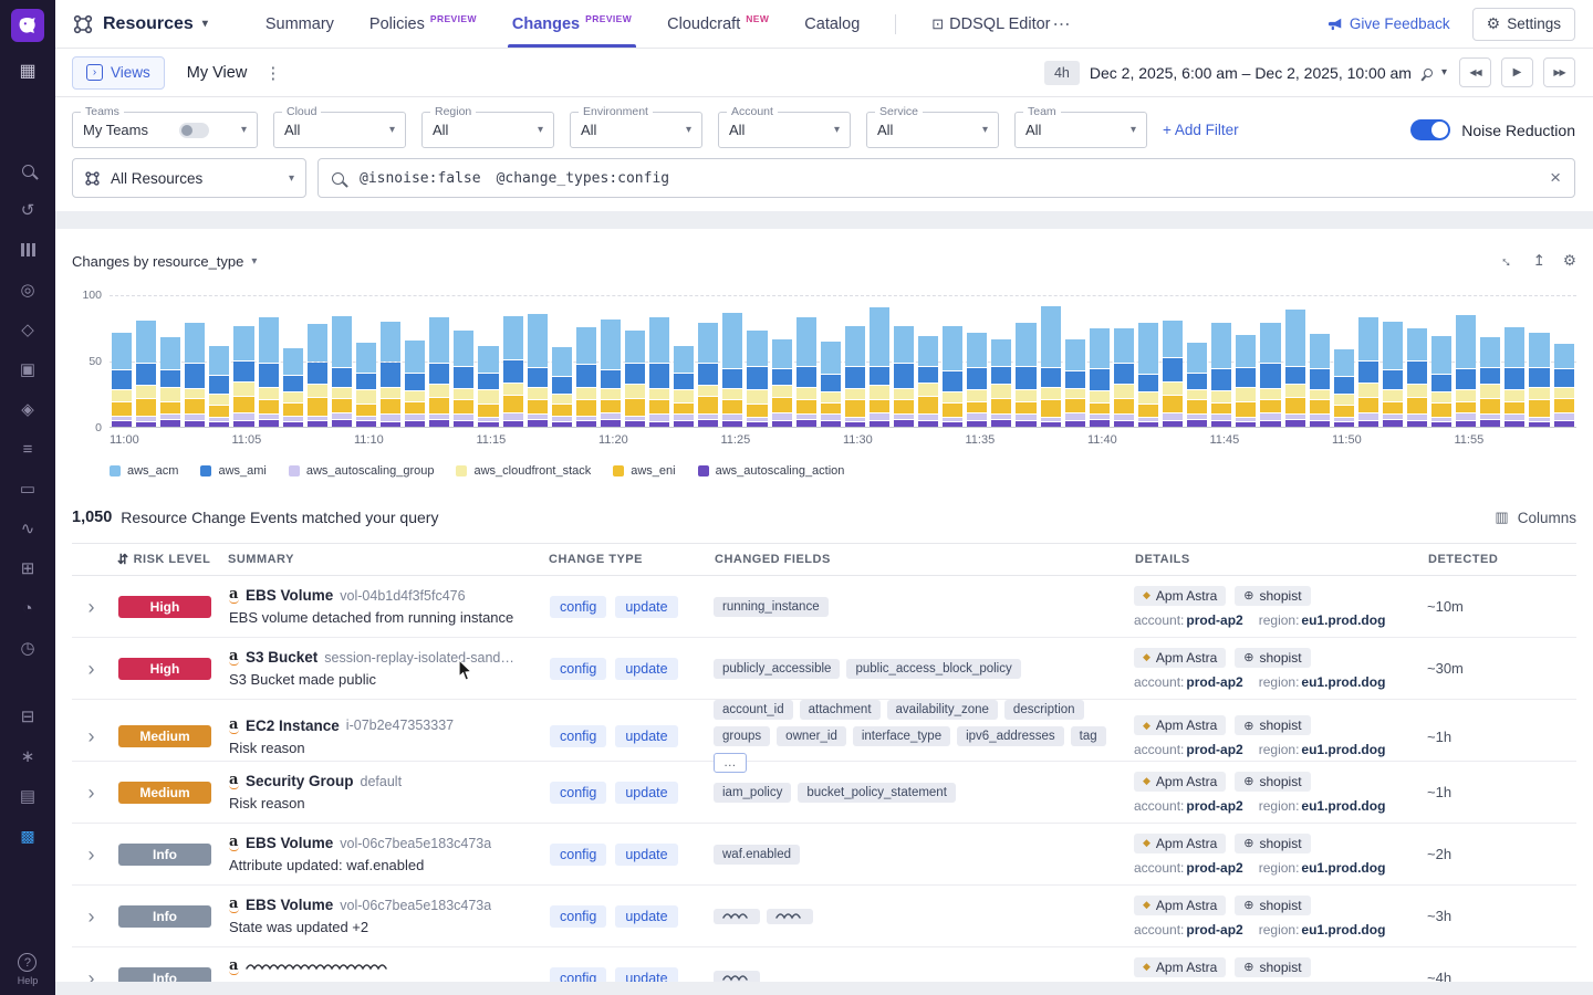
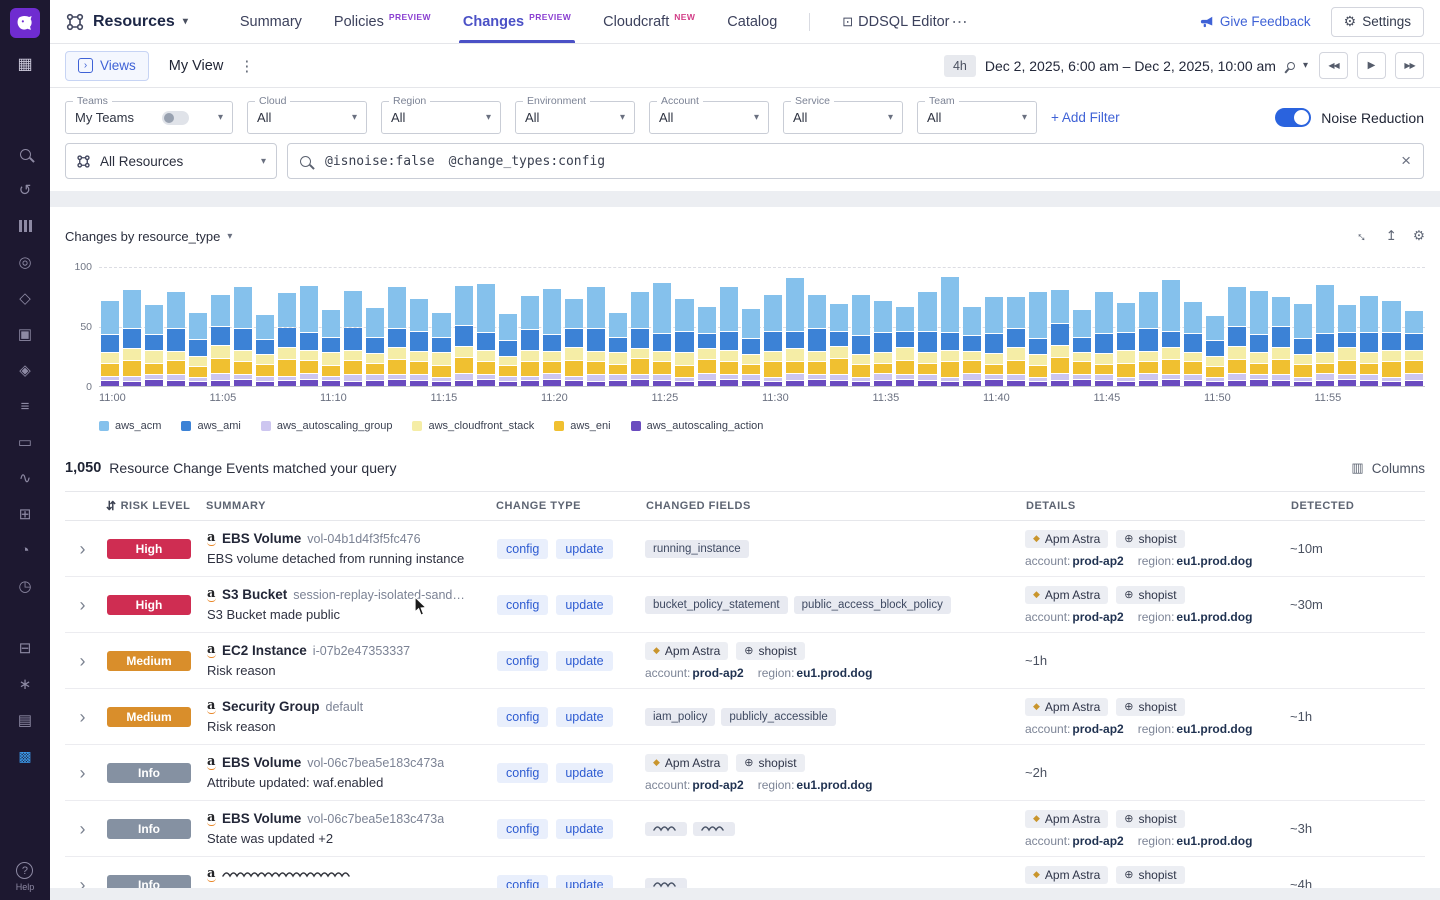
  ▦
  ↺
  ◎
  ◇
  ▣
  ◈
  ≡
  ▭
  ∿
  ⊞
  ◔
  ◷
  ⊟
  ∗
  ▤
  ▩
  ?
  Help
  Resources
  ▾
  Summary
  Policies
  PREVIEW
  Changes
  PREVIEW
  Cloudcraft
  NEW
  Catalog
  ⊡
  DDSQL Editor
  ⋯
  Give Feedback
  ⚙
  Settings
  ›
  Views
  My View
  ⋮
  4h
  Dec 2, 2025, 6:00 am – Dec 2, 2025, 10:00 am
  ▾
  ◀◀
  ▶
  ▶▶
  Teams
  My Teams
  ▾
  Cloud
  All
  ▾
  Region
  All
  ▾
  Environment
  All
  ▾
  Account
  All
  ▾
  Service
  All
  ▾
  Team
  All
  ▾
  + Add Filter
  Noise Reduction
  All Resources
  ▾
  @isnoise:false
  @change_types:config
  ×
  Changes by resource_type
  ▾
  ↥
  ⚙
  0
  50
  100
  11:00
  11:05
  11:10
  11:15
  11:20
  11:25
  11:30
  11:35
  11:40
  11:45
  11:50
  11:55
  aws_acm
  aws_ami
  aws_autoscaling_group
  aws_cloudfront_stack
  aws_eni
  aws_autoscaling_action
  1,050
  Resource Change Events matched your query
  ▥
  Columns
  ⇵
  RISK LEVEL
  SUMMARY
  CHANGE TYPE
  CHANGED FIELDS
  DETAILS
  DETECTED
  ›
  High
  a
  EBS Volume
  vol-04b1d4f3f5fc476
  EBS volume detached from running instance
  config
  update
  running_instance
  ◆
  Apm Astra
  ⊕
  shopist
  account: prod-ap2
  region: eu1.prod.dog
  ~10m
  ›
  High
  a
  S3 Bucket
  session-replay-isolated-sand…
  S3 Bucket made public
  config
  update
- publicly_accessible
+ bucket_policy_statement
  public_access_block_policy
  ◆
  Apm Astra
  ⊕
  shopist
  account: prod-ap2
  region: eu1.prod.dog
  ~30m
  ›
  Medium
  a
  EC2 Instance
  i-07b2e47353337
  Risk reason
  config
  update
- account_id
- attachment
- availability_zone
- description
- groups
- owner_id
- interface_type
- ipv6_addresses
- tag
- …
  ◆
  Apm Astra
  ⊕
  shopist
  account: prod-ap2
  region: eu1.prod.dog
  ~1h
  ›
  Medium
  a
  Security Group
  default
  Risk reason
  config
  update
  iam_policy
- bucket_policy_statement
+ publicly_accessible
  ◆
  Apm Astra
  ⊕
  shopist
  account: prod-ap2
  region: eu1.prod.dog
  ~1h
  ›
  Info
  a
  EBS Volume
  vol-06c7bea5e183c473a
  Attribute updated: waf.enabled
  config
  update
- waf.enabled
  ◆
  Apm Astra
  ⊕
  shopist
  account: prod-ap2
  region: eu1.prod.dog
  ~2h
  ›
  Info
  a
  EBS Volume
  vol-06c7bea5e183c473a
  State was updated +2
  config
  update
  ◆
  Apm Astra
  ⊕
  shopist
  account: prod-ap2
  region: eu1.prod.dog
  ~3h
  ›
  Info
  a
  config
  update
  ◆
  Apm Astra
  ⊕
  shopist
  ~4h
